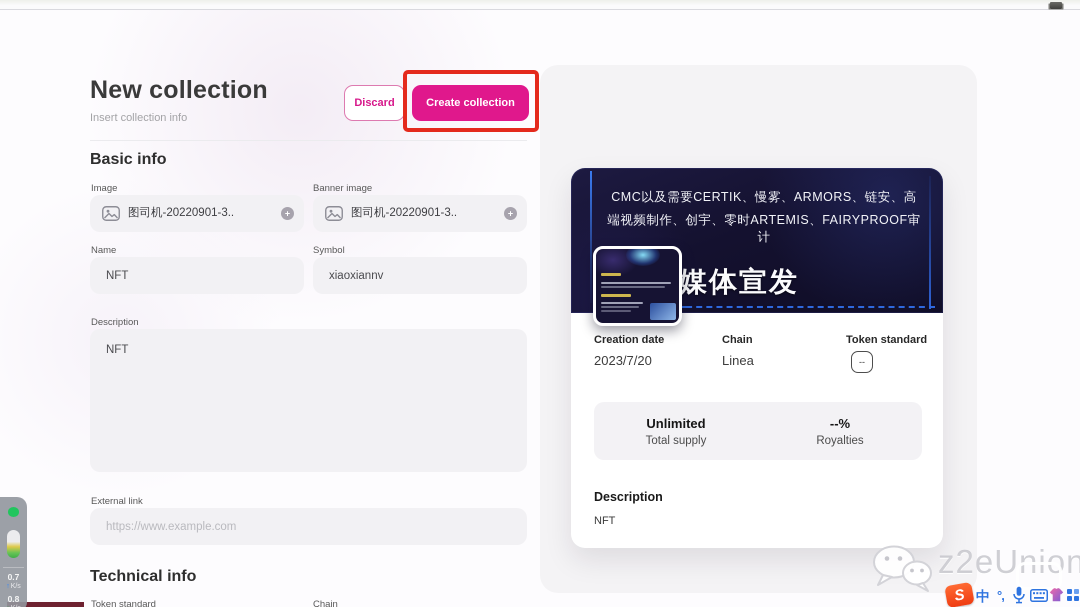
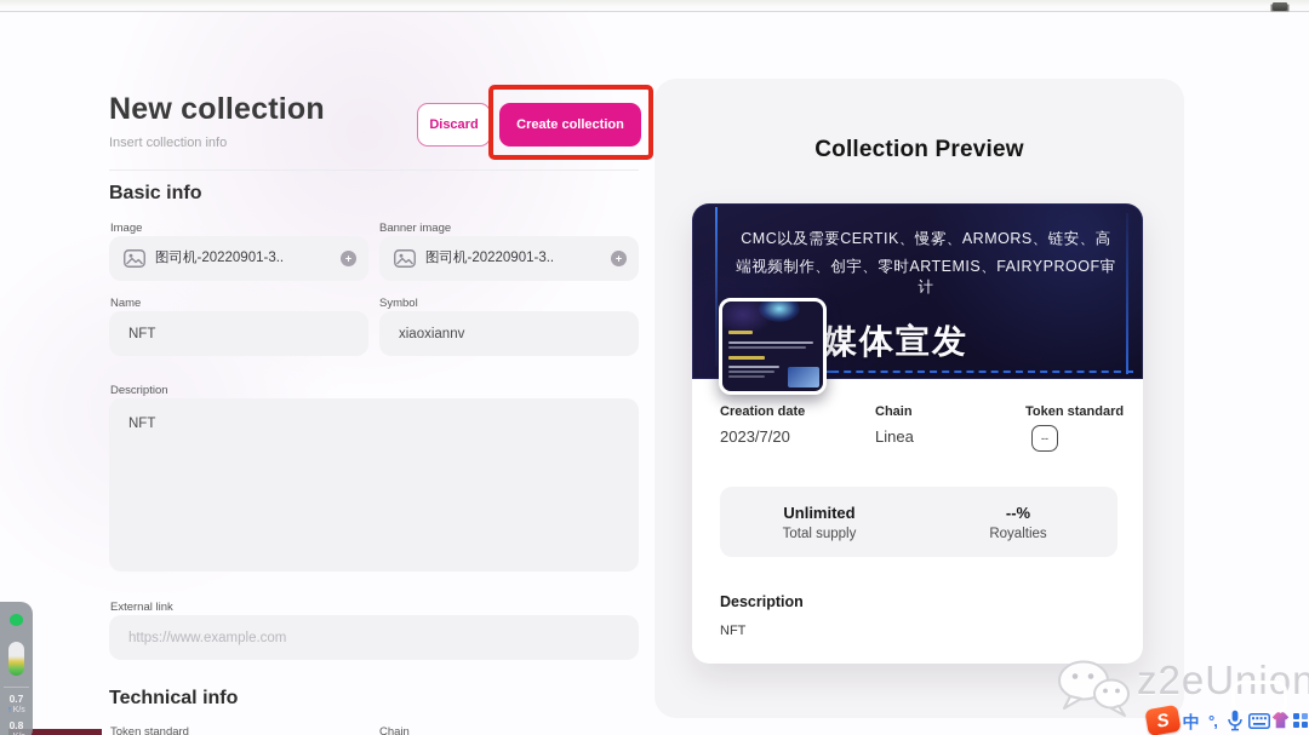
  New collection
  Insert collection info
  Discard
  Create collection
  Basic info
  Image
  图司机-20220901-3..
  Banner image
  图司机-20220901-3..
  Name
  NFT
  Symbol
  xiaoxiannv
  Description
  NFT
  External link
  https://www.example.com
  Technical info
  Token standard
  Chain
+ Collection Preview
  CMC以及需要CERTIK、慢雾、ARMORS、链安、高
  端视频制作、创宇、零时ARTEMIS、FAIRYPROOF审计
  媒体宣发
  Creation date
  2023/7/20
  Chain
  Linea
  Token standard
  --
  Unlimited
  Total supply
  --%
  Royalties
  Description
  NFT
  z2eUnion
  中
  °,
  0.7
  0.8
